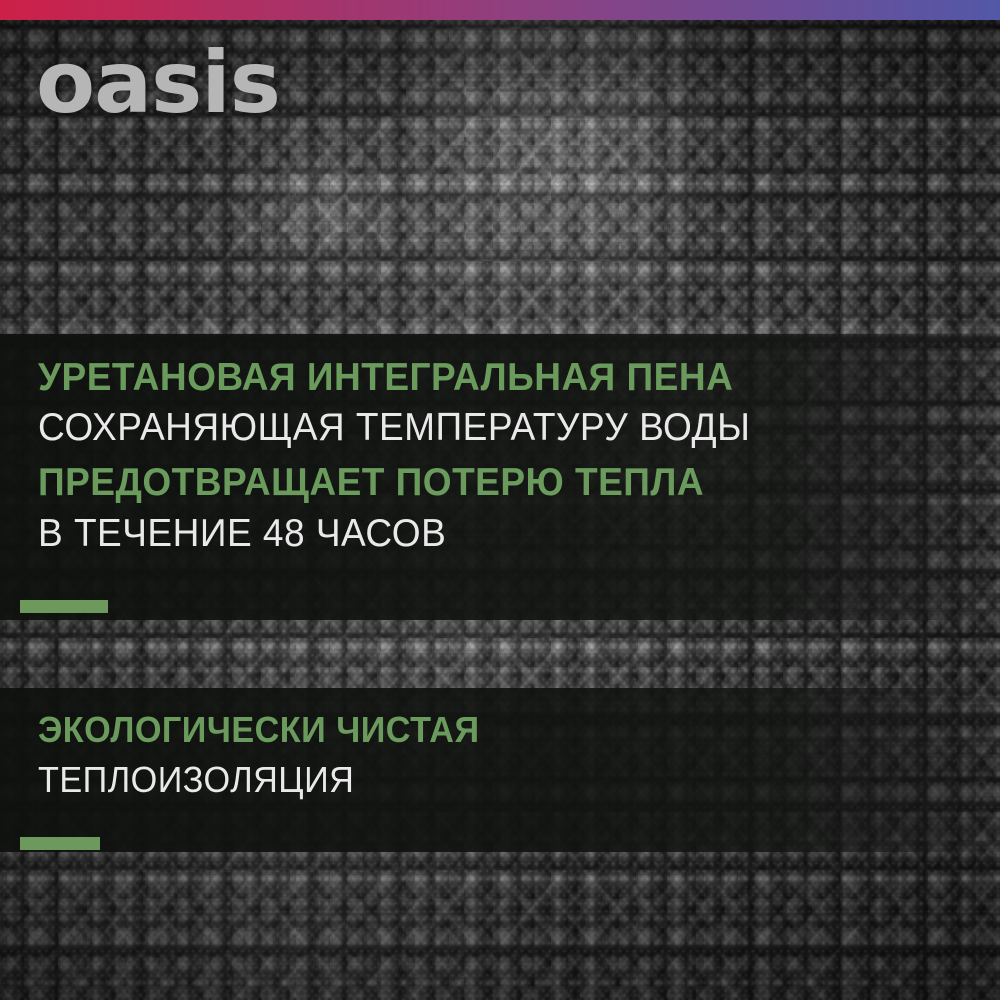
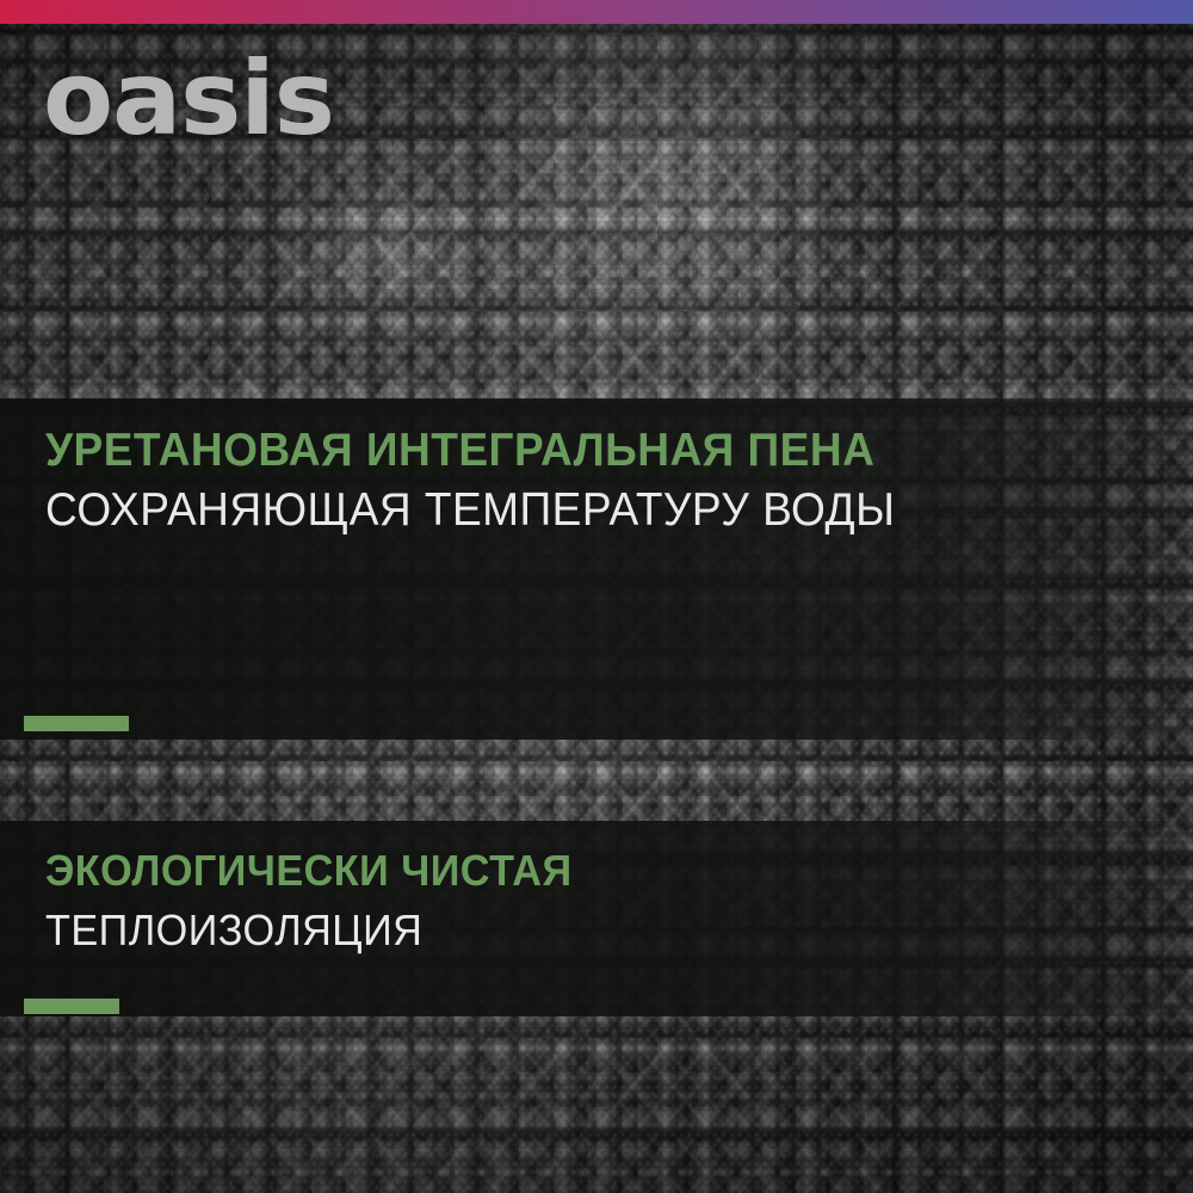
  oasis
  УРЕТАНОВАЯ ИНТЕГРАЛЬНАЯ ПЕНА
  СОХРАНЯЮЩАЯ ТЕМПЕРАТУРУ ВОДЫ
- ПРЕДОТВРАЩАЕТ ПОТЕРЮ ТЕПЛА
- В ТЕЧЕНИЕ 48 ЧАСОВ
  ЭКОЛОГИЧЕСКИ ЧИСТАЯ
  ТЕПЛОИЗОЛЯЦИЯ
